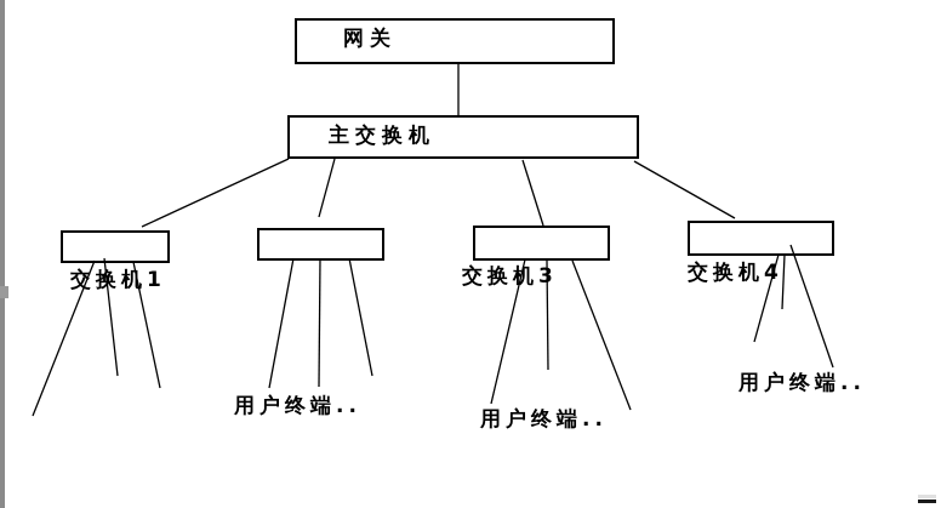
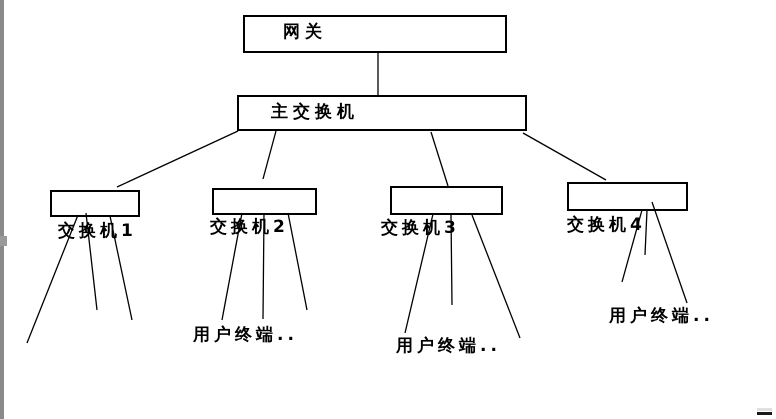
  网关
  主交换机
  交换机1
+ 交换机2
  交换机3
  交换机4
  用户终端..
  用户终端..
  用户终端..
